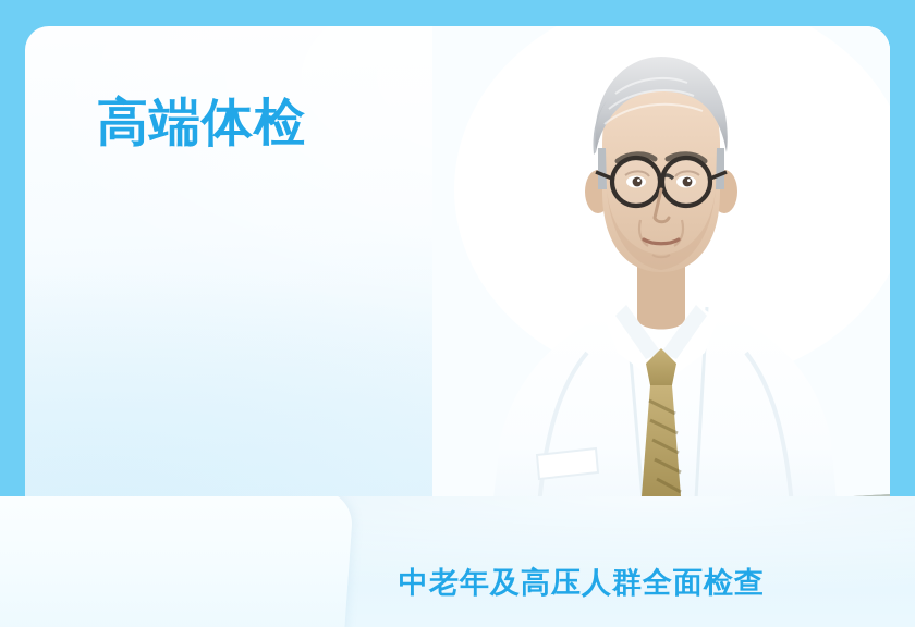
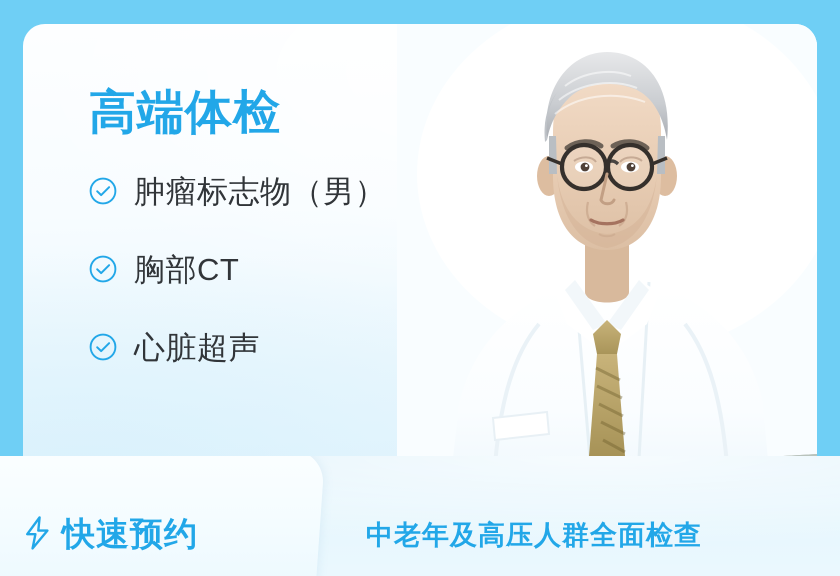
  高端体检
+ 肿瘤标志物（男）
+ 胸部CT
+ 心脏超声
+ 快速预约
  中老年及高压人群全面检查
